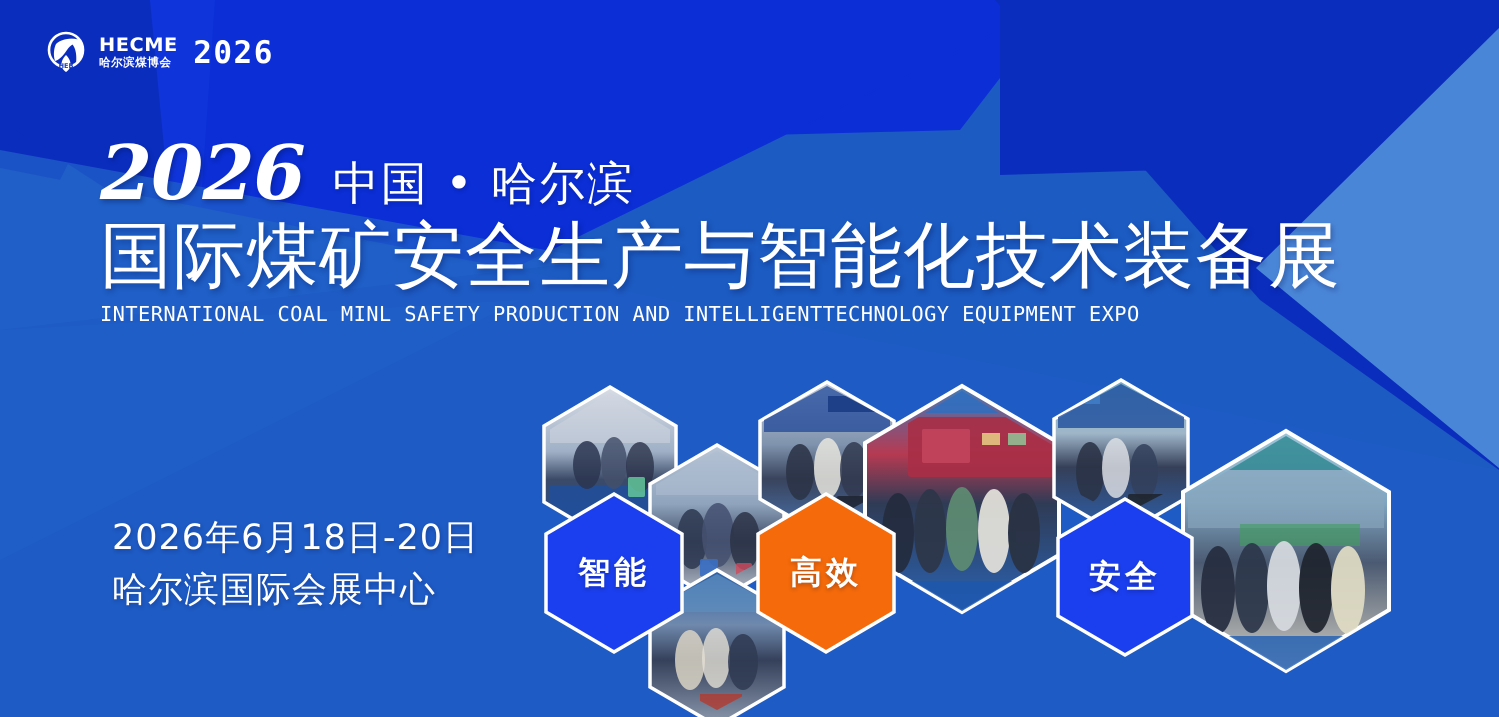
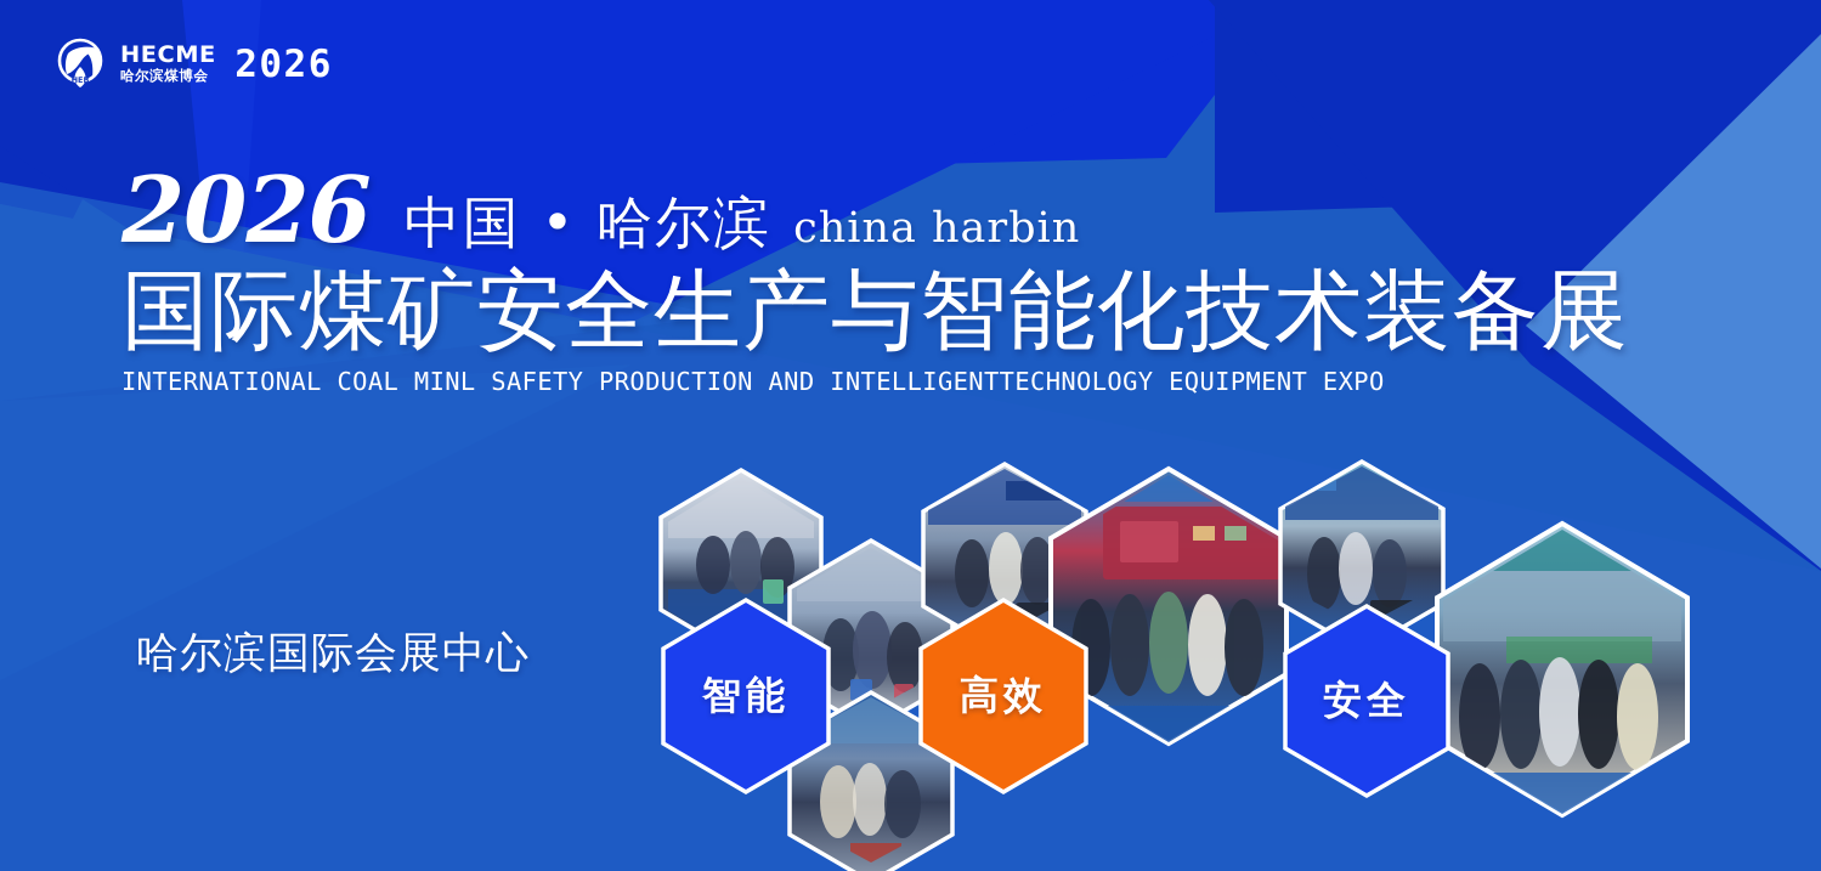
  HEB
  HECME
  哈尔滨煤博会
  2026
  2026
  中国 • 哈尔滨
+ china harbin
  国际煤矿安全生产与智能化技术装备展
  INTERNATIONAL COAL MINL SAFETY PRODUCTION AND INTELLIGENTTECHNOLOGY EQUIPMENT EXPO
- 2026年6月18日-20日
  哈尔滨国际会展中心
  智能
  高效
  安全
